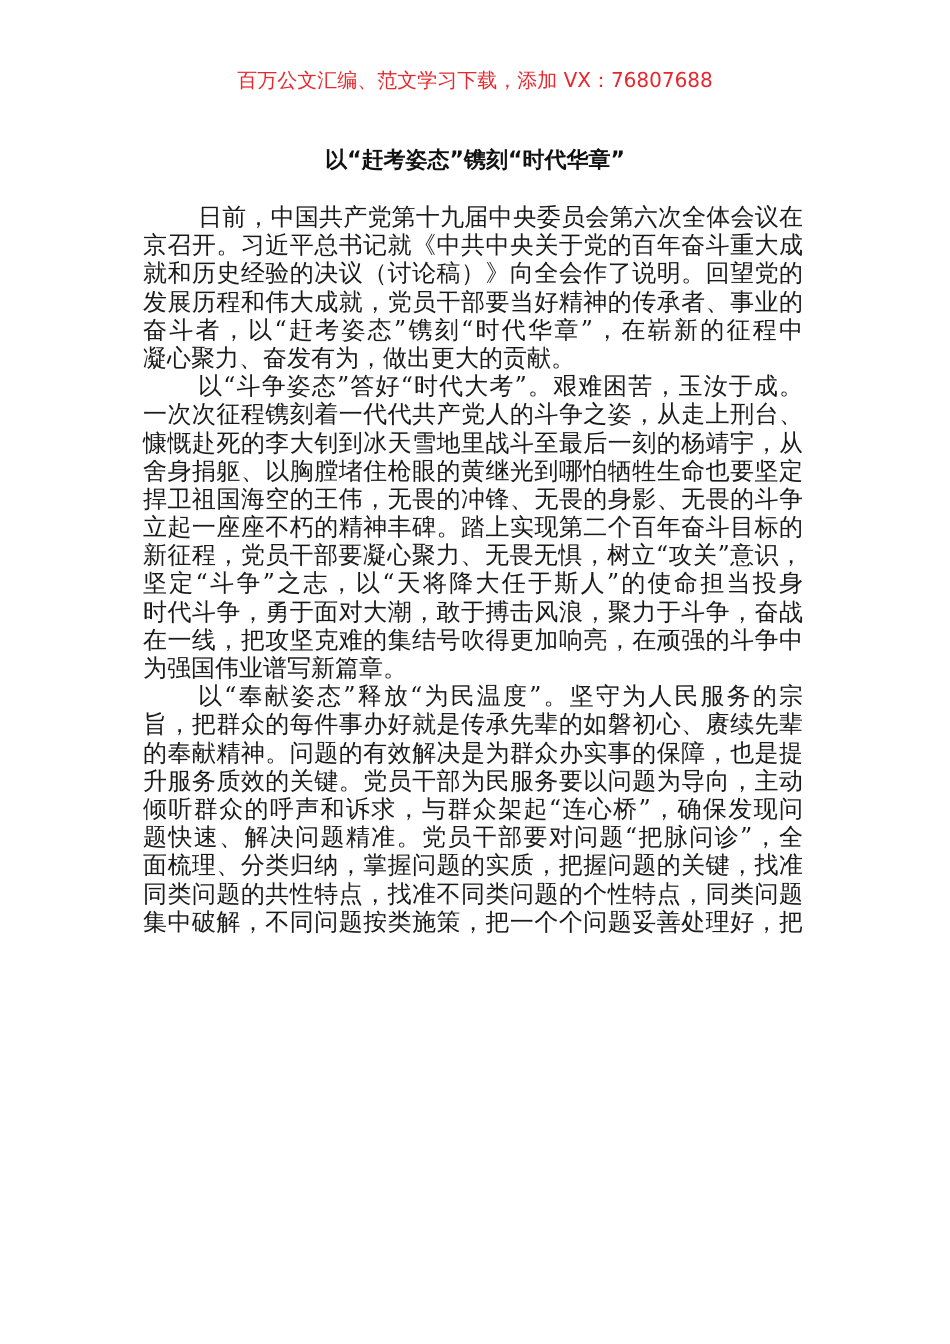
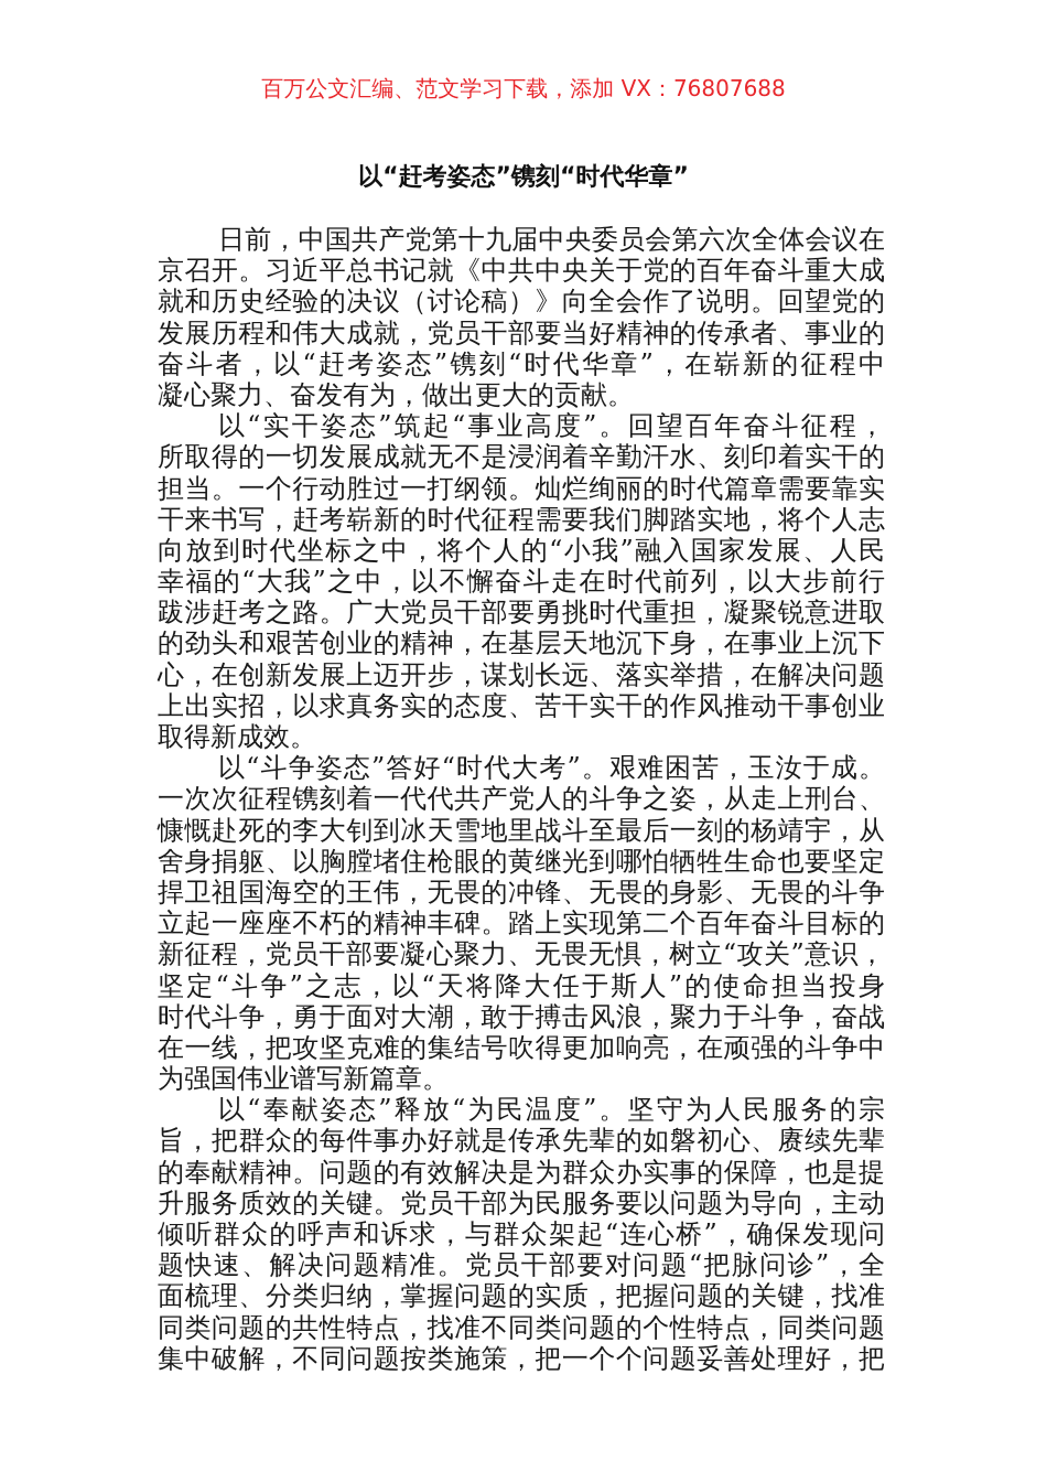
  百万公文汇编、范文学习下载，添加 VX：76807688
  以“赶考姿态”镌刻“时代华章”
  日前，中国共产党第十九届中央委员会第六次全体会议在
  京召开。习近平总书记就《中共中央关于党的百年奋斗重大成
  就和历史经验的决议（讨论稿）》向全会作了说明。回望党的
  发展历程和伟大成就，党员干部要当好精神的传承者、事业的
  奋斗者，以“赶考姿态”镌刻“时代华章”，在崭新的征程中
  凝心聚力、奋发有为，做出更大的贡献。
+ 以“实干姿态”筑起“事业高度”。回望百年奋斗征程，
+ 所取得的一切发展成就无不是浸润着辛勤汗水、刻印着实干的
+ 担当。一个行动胜过一打纲领。灿烂绚丽的时代篇章需要靠实
+ 干来书写，赶考崭新的时代征程需要我们脚踏实地，将个人志
+ 向放到时代坐标之中，将个人的“小我”融入国家发展、人民
+ 幸福的“大我”之中，以不懈奋斗走在时代前列，以大步前行
+ 跋涉赶考之路。广大党员干部要勇挑时代重担，凝聚锐意进取
+ 的劲头和艰苦创业的精神，在基层天地沉下身，在事业上沉下
+ 心，在创新发展上迈开步，谋划长远、落实举措，在解决问题
+ 上出实招，以求真务实的态度、苦干实干的作风推动干事创业
+ 取得新成效。
  以“斗争姿态”答好“时代大考”。艰难困苦，玉汝于成。
  一次次征程镌刻着一代代共产党人的斗争之姿，从走上刑台、
  慷慨赴死的李大钊到冰天雪地里战斗至最后一刻的杨靖宇，从
  舍身捐躯、以胸膛堵住枪眼的黄继光到哪怕牺牲生命也要坚定
  捍卫祖国海空的王伟，无畏的冲锋、无畏的身影、无畏的斗争
  立起一座座不朽的精神丰碑。踏上实现第二个百年奋斗目标的
  新征程，党员干部要凝心聚力、无畏无惧，树立“攻关”意识，
  坚定“斗争”之志，以“天将降大任于斯人”的使命担当投身
  时代斗争，勇于面对大潮，敢于搏击风浪，聚力于斗争，奋战
  在一线，把攻坚克难的集结号吹得更加响亮，在顽强的斗争中
  为强国伟业谱写新篇章。
  以“奉献姿态”释放“为民温度”。坚守为人民服务的宗
  旨，把群众的每件事办好就是传承先辈的如磐初心、赓续先辈
  的奉献精神。问题的有效解决是为群众办实事的保障，也是提
  升服务质效的关键。党员干部为民服务要以问题为导向，主动
  倾听群众的呼声和诉求，与群众架起“连心桥”，确保发现问
  题快速、解决问题精准。党员干部要对问题“把脉问诊”，全
  面梳理、分类归纳，掌握问题的实质，把握问题的关键，找准
  同类问题的共性特点，找准不同类问题的个性特点，同类问题
  集中破解，不同问题按类施策，把一个个问题妥善处理好，把
